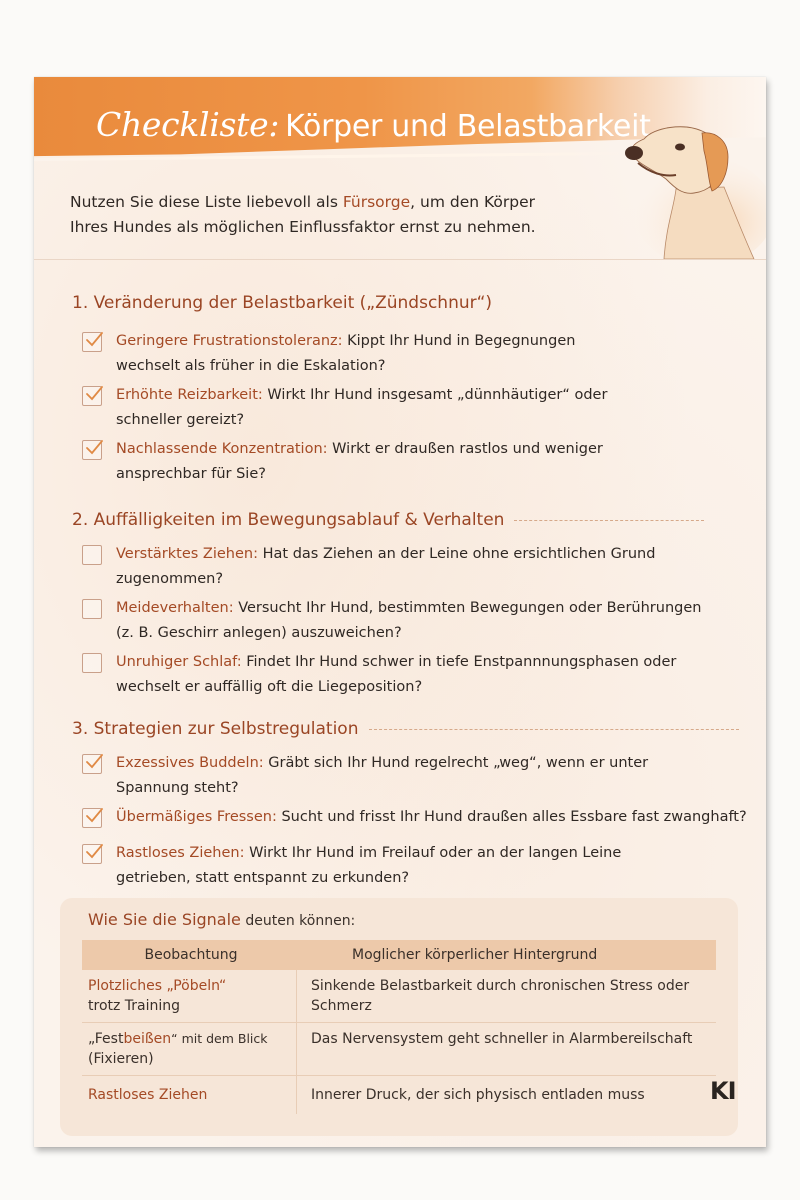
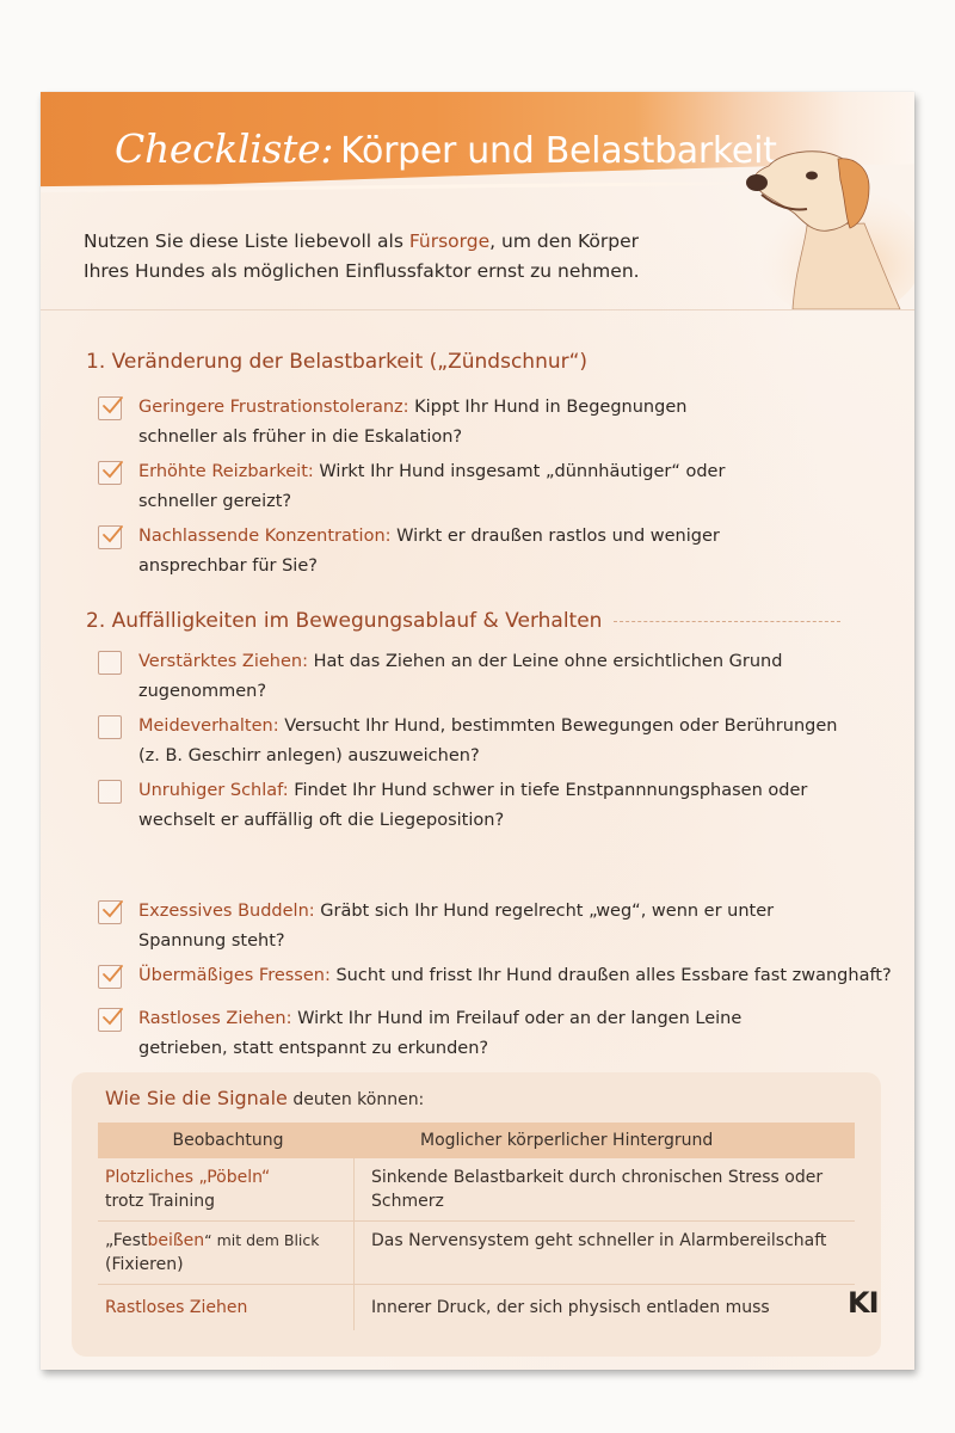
  Checkliste: Körper und Belastbarkeit
  Nutzen Sie diese Liste liebevoll als Fürsorge, um den Körper
  Ihres Hundes als möglichen Einflussfaktor ernst zu nehmen.
  1. Veränderung der Belastbarkeit („Zündschnur“)
  Geringere Frustrationstoleranz: Kippt Ihr Hund in Begegnungen
- wechselt als früher in die Eskalation?
+ schneller als früher in die Eskalation?
  Erhöhte Reizbarkeit: Wirkt Ihr Hund insgesamt „dünnhäutiger“ oder
  schneller gereizt?
  Nachlassende Konzentration: Wirkt er draußen rastlos und weniger
  ansprechbar für Sie?
  2. Auffälligkeiten im Bewegungsablauf & Verhalten
  Verstärktes Ziehen: Hat das Ziehen an der Leine ohne ersichtlichen Grund
  zugenommen?
  Meideverhalten: Versucht Ihr Hund, bestimmten Bewegungen oder Berührungen
  (z. B. Geschirr anlegen) auszuweichen?
  Unruhiger Schlaf: Findet Ihr Hund schwer in tiefe Enstpannnungsphasen oder
  wechselt er auffällig oft die Liegeposition?
- 3. Strategien zur Selbstregulation
  Exzessives Buddeln: Gräbt sich Ihr Hund regelrecht „weg“, wenn er unter
  Spannung steht?
  Übermäßiges Fressen: Sucht und frisst Ihr Hund draußen alles Essbare fast zwanghaft?
  Rastloses Ziehen: Wirkt Ihr Hund im Freilauf oder an der langen Leine
  getrieben, statt entspannt zu erkunden?
  Wie Sie die Signale deuten können:
  Beobachtung
  Moglicher körperlicher Hintergrund
  Plotzliches „Pöbeln“
  trotz Training
  Sinkende Belastbarkeit durch chronischen Stress oder Schmerz
  „Festbeißen“ mit dem Blick
  (Fixieren)
  Das Nervensystem geht schneller in Alarmbereilschaft
  Rastloses Ziehen
  Innerer Druck, der sich physisch entladen muss
  KI
